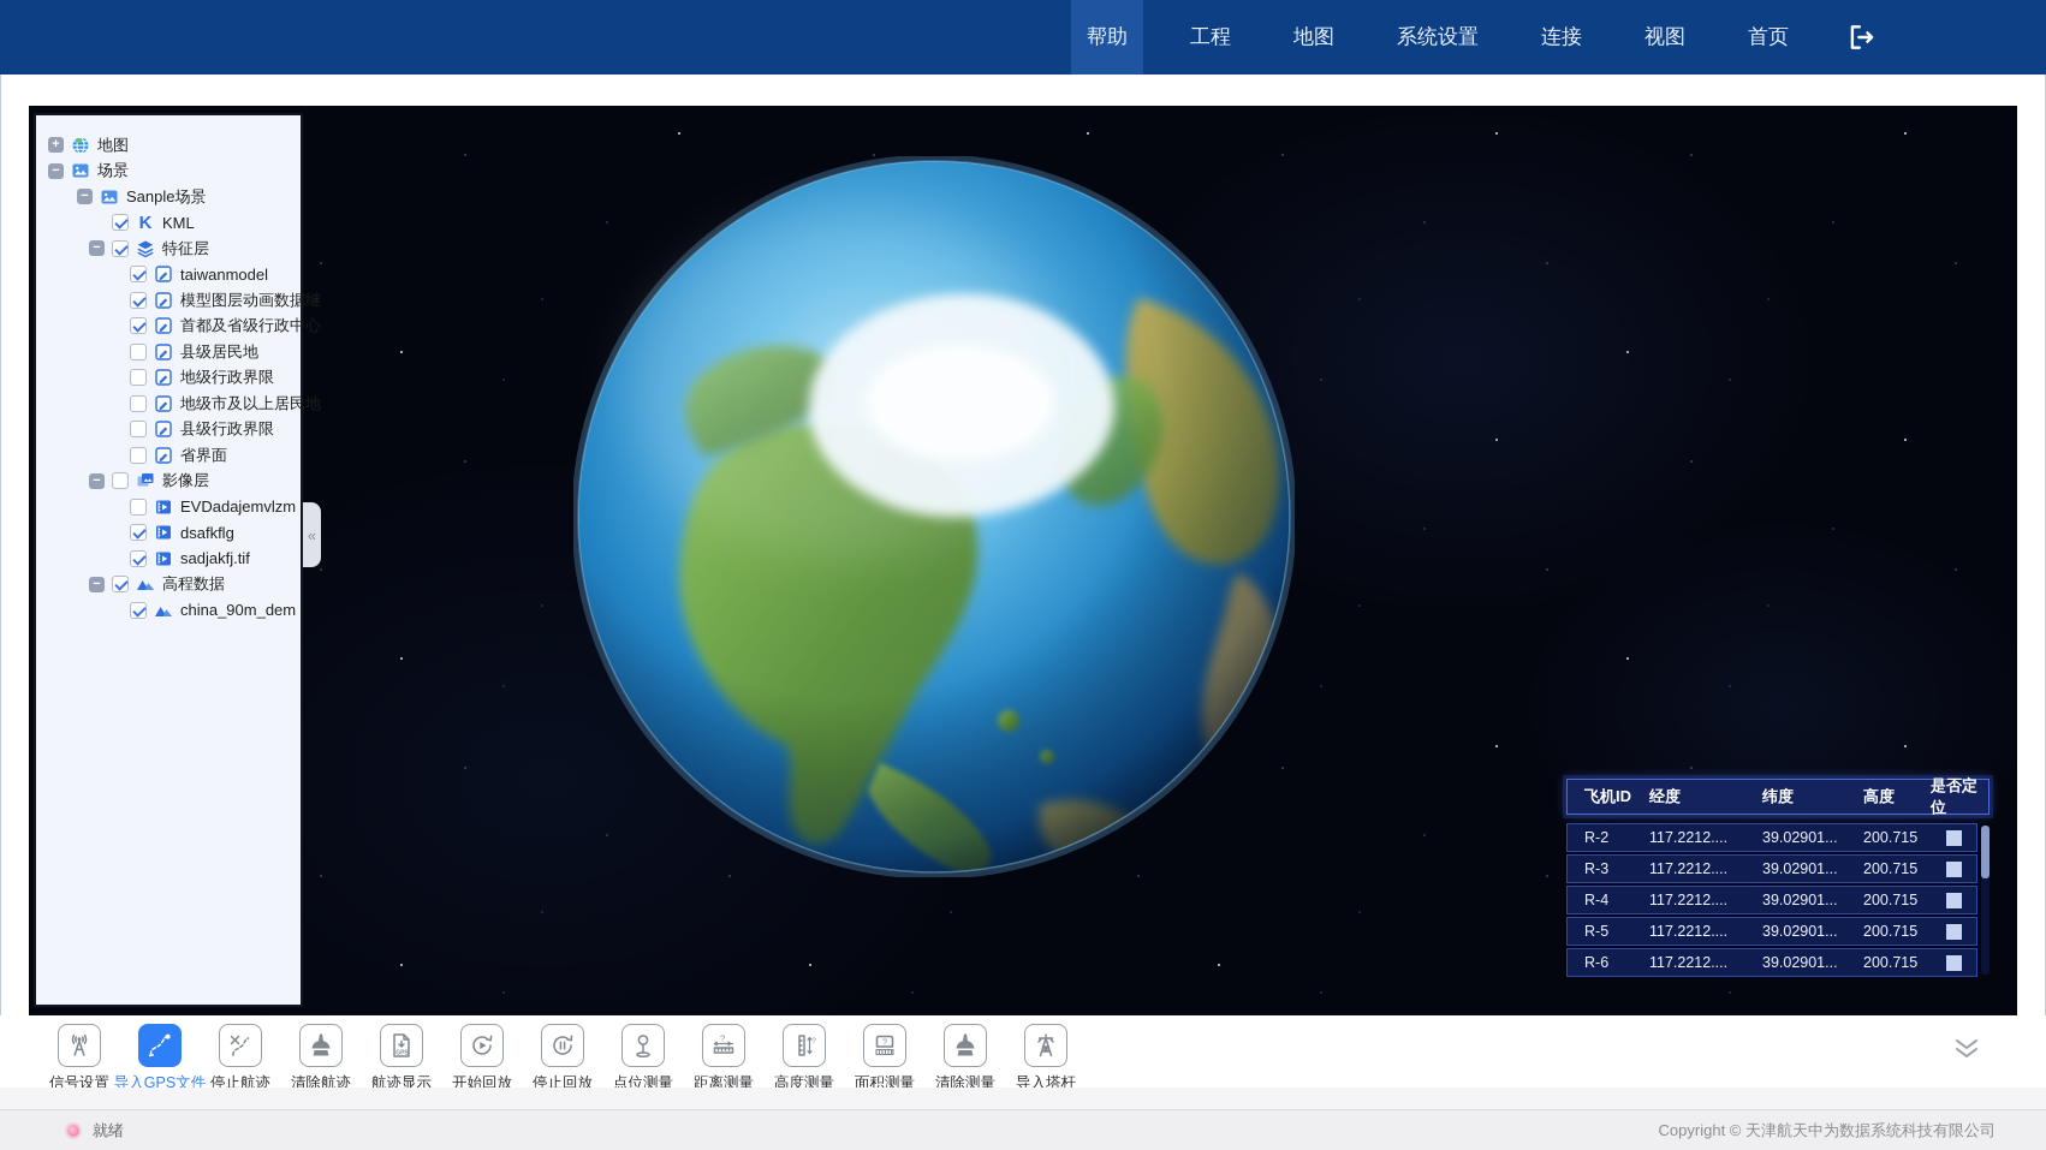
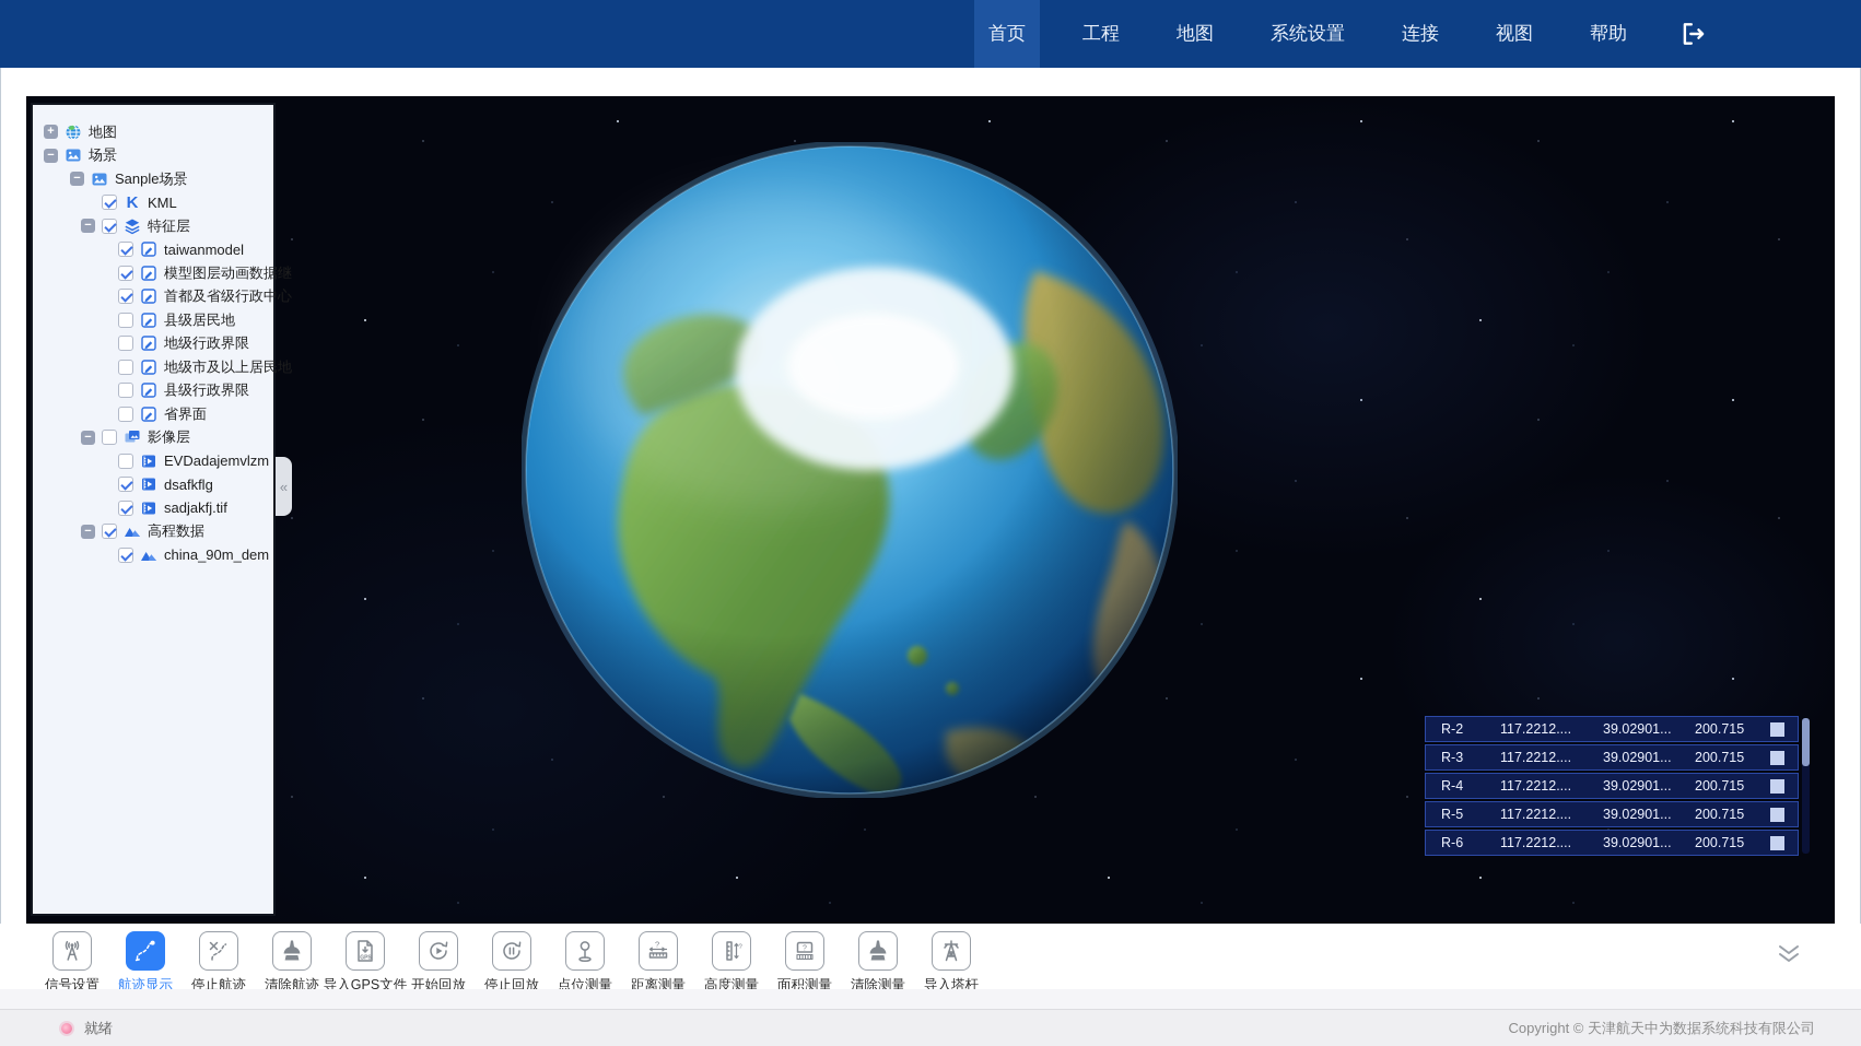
- 帮助
+ 首页
  工程
  地图
  系统设置
  连接
  视图
- 首页
+ 帮助
  地图
  场景
  Sanple场景
  K
  KML
  特征层
  taiwanmodel
  模型图层动画数据继
  首都及省级行政中心
  县级居民地
  地级行政界限
  地级市及以上居民地
  县级行政界限
  省界面
  影像层
  EVDadajemvlzm
  dsafkflg
  sadjakfj.tif
  高程数据
  china_90m_dem
  «
- 飞机ID
- 经度
- 纬度
- 高度
- 是否定位
  R-2
  117.2212....
  39.02901...
  200.715
  R-3
  117.2212....
  39.02901...
  200.715
  R-4
  117.2212....
  39.02901...
  200.715
  R-5
  117.2212....
  39.02901...
  200.715
  R-6
  117.2212....
  39.02901...
  200.715
  信号设置
- 导入GPS文件
+ 航迹显示
  停止航迹
  清除航迹
- 航迹显示
+ 导入GPS文件
  开始回放
  停止回放
  点位测量
  距离测量
  高度测量
  面积测量
  清除测量
  导入塔杆
  就绪
  Copyright © 天津航天中为数据系统科技有限公司
